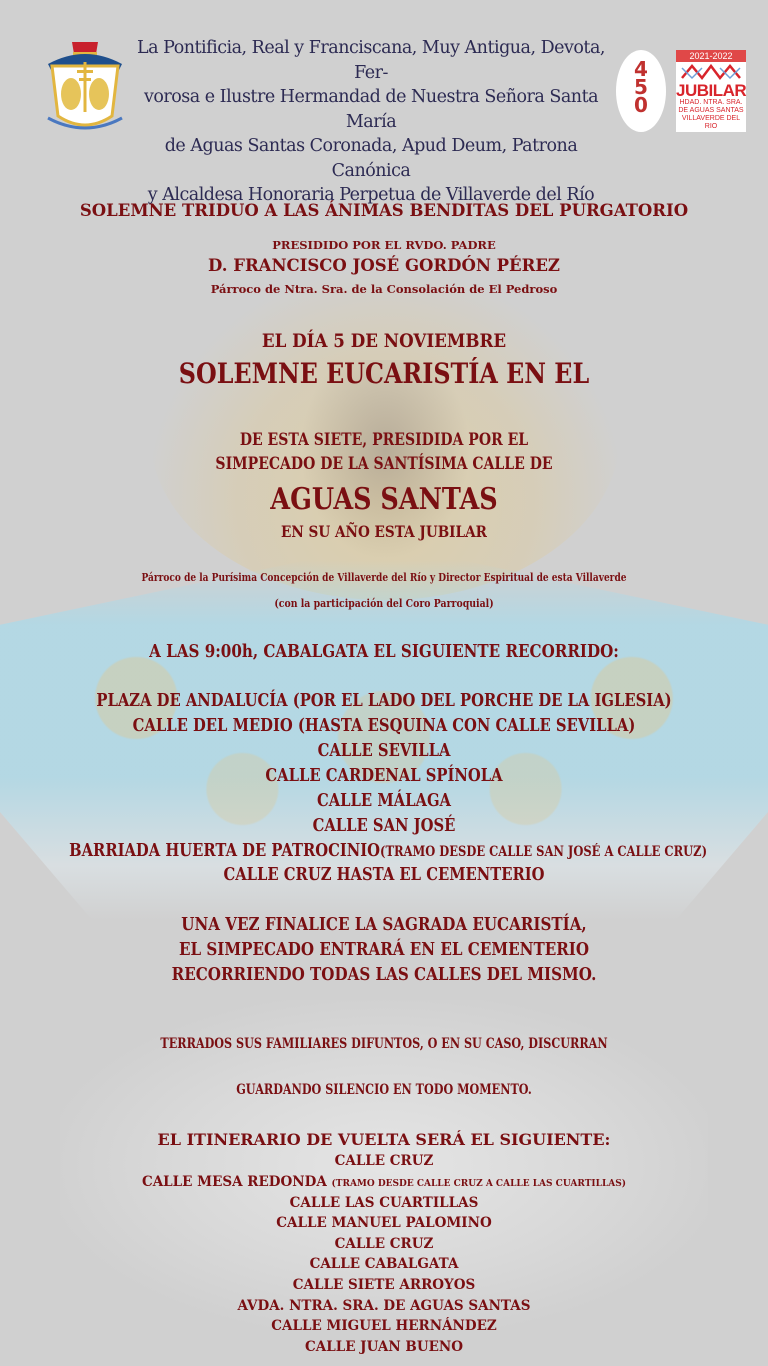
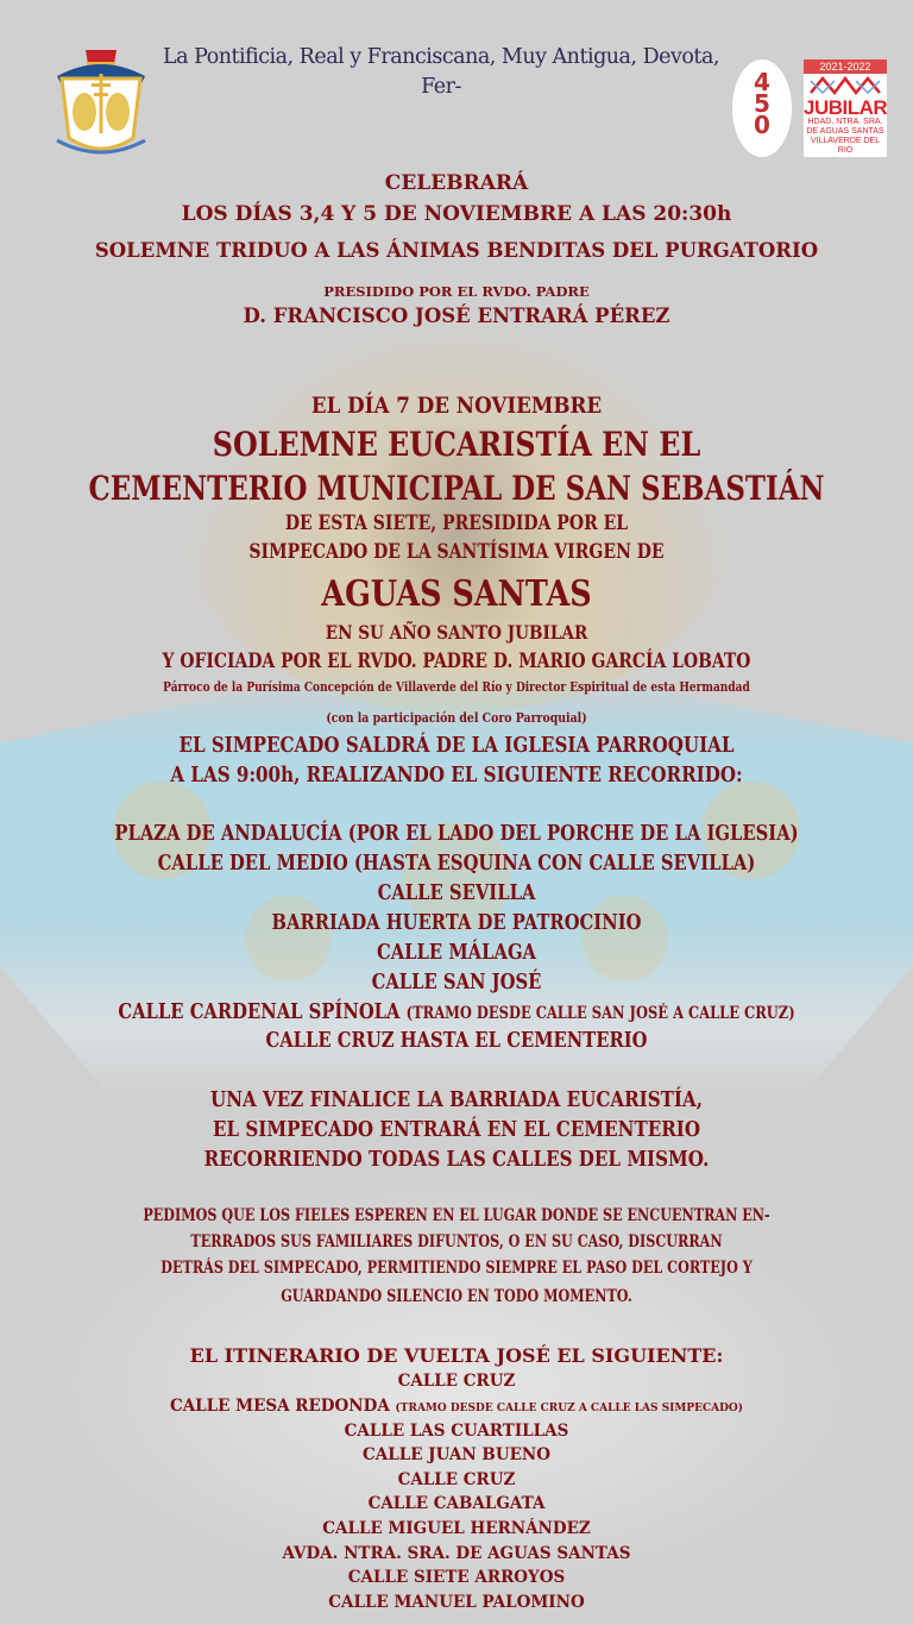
  La Pontificia, Real y Franciscana, Muy Antigua, Devota, Fer-
- vorosa e Ilustre Hermandad de Nuestra Señora Santa María
- de Aguas Santas Coronada, Apud Deum, Patrona Canónica
- y Alcaldesa Honoraria Perpetua de Villaverde del Río
  4
  5
  0
  2021-2022
  JUBILAR
+ CELEBRARÁ
+ LOS DÍAS 3,4 Y 5 DE NOVIEMBRE A LAS 20:30h
  SOLEMNE TRIDUO A LAS ÁNIMAS BENDITAS DEL PURGATORIO
  PRESIDIDO POR EL RVDO. PADRE
- D. FRANCISCO JOSÉ GORDÓN PÉREZ
+ D. FRANCISCO JOSÉ ENTRARÁ PÉREZ
- Párroco de Ntra. Sra. de la Consolación de El Pedroso
- EL DÍA 5 DE NOVIEMBRE
+ EL DÍA 7 DE NOVIEMBRE
  SOLEMNE EUCARISTÍA EN EL
+ CEMENTERIO MUNICIPAL DE SAN SEBASTIÁN
  DE ESTA SIETE, PRESIDIDA POR EL
- SIMPECADO DE LA SANTÍSIMA CALLE DE
+ SIMPECADO DE LA SANTÍSIMA VIRGEN DE
  AGUAS SANTAS
- EN SU AÑO ESTA JUBILAR
+ EN SU AÑO SANTO JUBILAR
+ Y OFICIADA POR EL RVDO. PADRE D. MARIO GARCÍA LOBATO
- Párroco de la Purísima Concepción de Villaverde del Río y Director Espiritual de esta Villaverde
+ Párroco de la Purísima Concepción de Villaverde del Río y Director Espiritual de esta Hermandad
  (con la participación del Coro Parroquial)
+ EL SIMPECADO SALDRÁ DE LA IGLESIA PARROQUIAL
- A LAS 9:00h, CABALGATA EL SIGUIENTE RECORRIDO:
+ A LAS 9:00h, REALIZANDO EL SIGUIENTE RECORRIDO:
  PLAZA DE ANDALUCÍA (POR EL LADO DEL PORCHE DE LA IGLESIA)
  CALLE DEL MEDIO (HASTA ESQUINA CON CALLE SEVILLA)
  CALLE SEVILLA
- CALLE CARDENAL SPÍNOLA
+ BARRIADA HUERTA DE PATROCINIO
  CALLE MÁLAGA
  CALLE SAN JOSÉ
- BARRIADA HUERTA DE PATROCINIO(TRAMO DESDE CALLE SAN JOSÉ A CALLE CRUZ)
+ CALLE CARDENAL SPÍNOLA (TRAMO DESDE CALLE SAN JOSÉ A CALLE CRUZ)
  CALLE CRUZ HASTA EL CEMENTERIO
- UNA VEZ FINALICE LA SAGRADA EUCARISTÍA,
+ UNA VEZ FINALICE LA BARRIADA EUCARISTÍA,
  EL SIMPECADO ENTRARÁ EN EL CEMENTERIO
  RECORRIENDO TODAS LAS CALLES DEL MISMO.
+ PEDIMOS QUE LOS FIELES ESPEREN EN EL LUGAR DONDE SE ENCUENTRAN EN-
  TERRADOS SUS FAMILIARES DIFUNTOS, O EN SU CASO, DISCURRAN
+ DETRÁS DEL SIMPECADO, PERMITIENDO SIEMPRE EL PASO DEL CORTEJO Y
  GUARDANDO SILENCIO EN TODO MOMENTO.
- EL ITINERARIO DE VUELTA SERÁ EL SIGUIENTE:
+ EL ITINERARIO DE VUELTA JOSÉ EL SIGUIENTE:
  CALLE CRUZ
- CALLE MESA REDONDA (TRAMO DESDE CALLE CRUZ A CALLE LAS CUARTILLAS)
+ CALLE MESA REDONDA (TRAMO DESDE CALLE CRUZ A CALLE LAS SIMPECADO)
  CALLE LAS CUARTILLAS
- CALLE MANUEL PALOMINO
+ CALLE JUAN BUENO
  CALLE CRUZ
  CALLE CABALGATA
- CALLE SIETE ARROYOS
+ CALLE MIGUEL HERNÁNDEZ
  AVDA. NTRA. SRA. DE AGUAS SANTAS
- CALLE MIGUEL HERNÁNDEZ
+ CALLE SIETE ARROYOS
- CALLE JUAN BUENO
+ CALLE MANUEL PALOMINO
